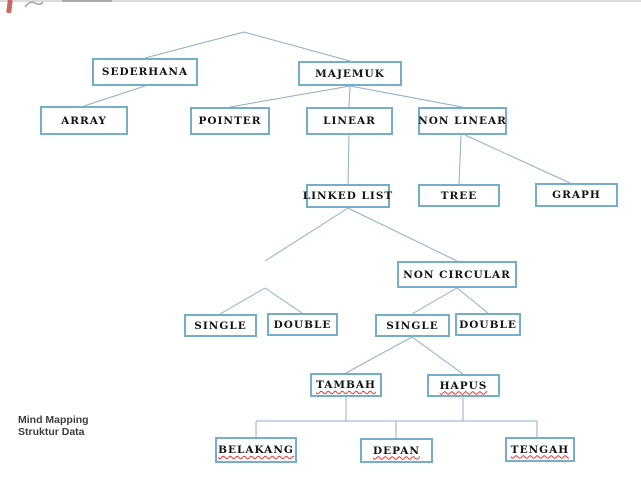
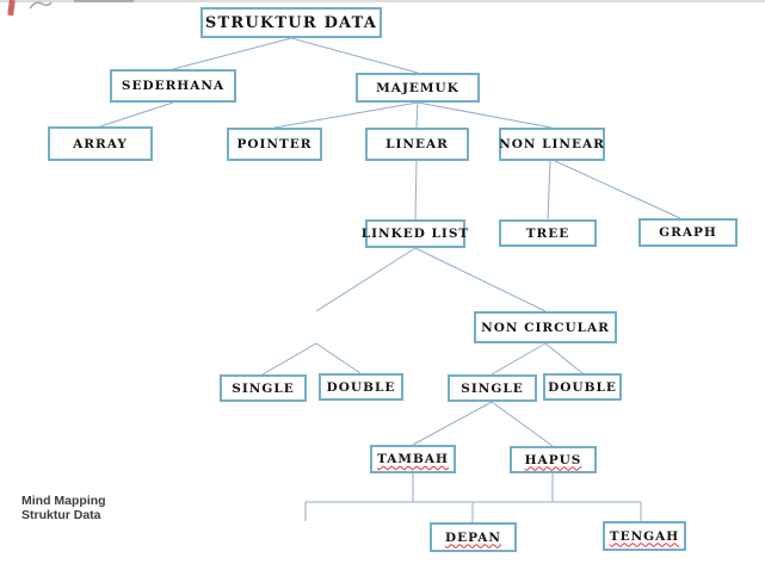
+ STRUKTUR DATA
  SEDERHANA
  MAJEMUK
  ARRAY
  POINTER
  LINEAR
  NON LINEAR
  LINKED LIST
  TREE
  GRAPH
  NON CIRCULAR
  SINGLE
  DOUBLE
  SINGLE
  DOUBLE
  TAMBAH
  HAPUS
- BELAKANG
  DEPAN
  TENGAH
  Mind Mapping
  Struktur Data
